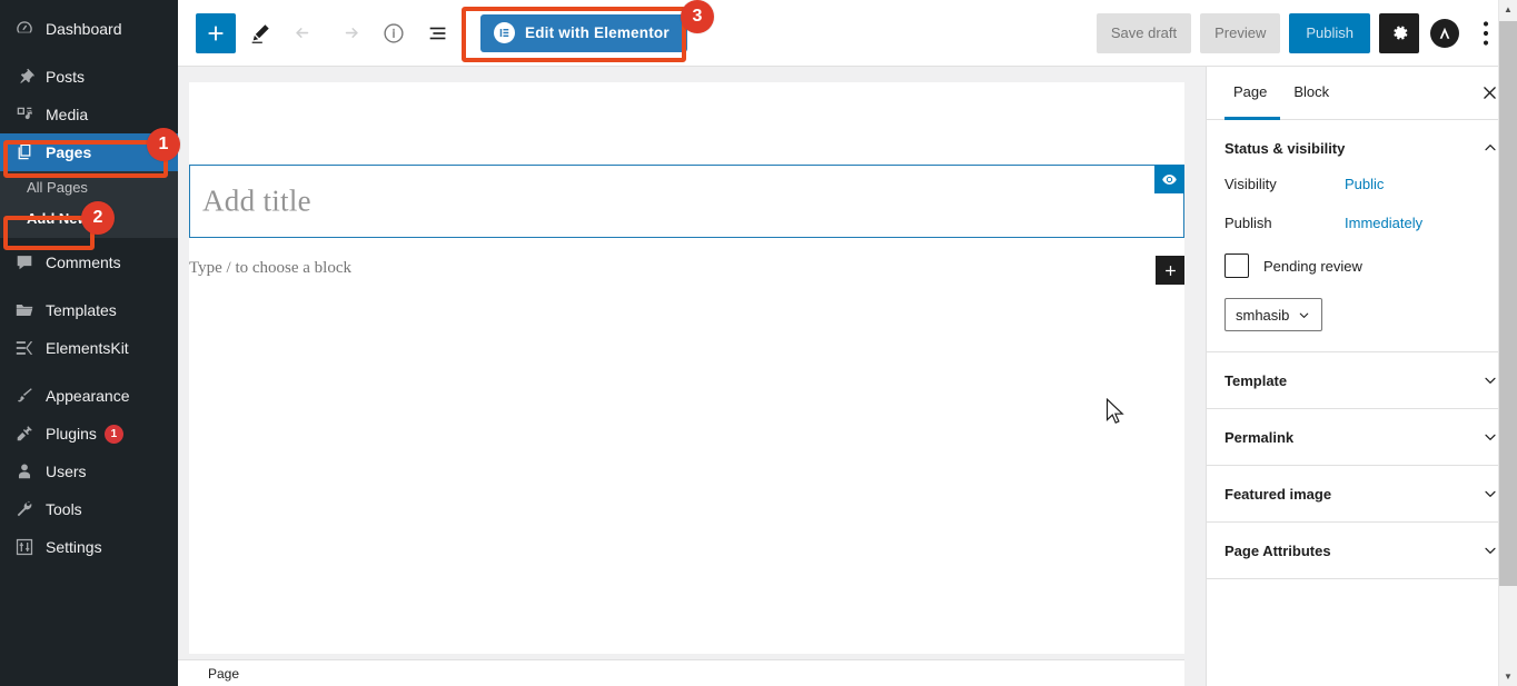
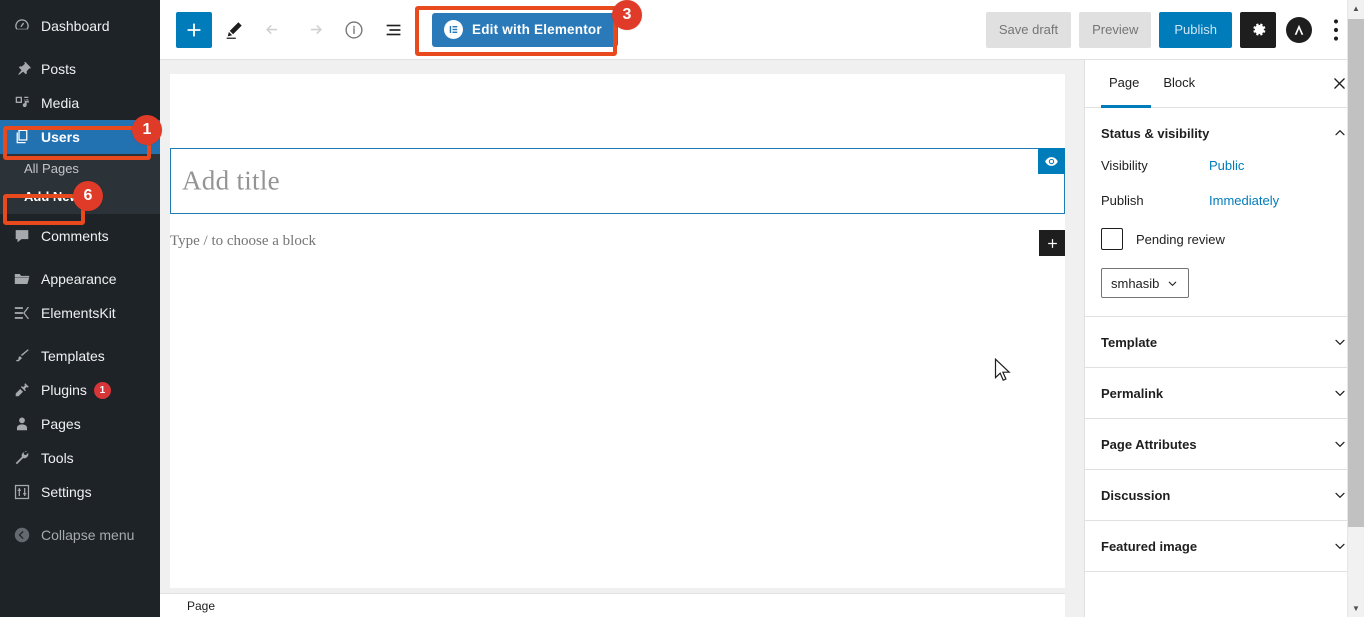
  Dashboard
  Posts
  Media
- Pages
+ Users
  All Pages
  Add Ne
  Comments
- Templates
+ Appearance
  ElementsKit
- Appearance
+ Templates
  Plugins
  1
- Users
+ Pages
  Tools
  Settings
+ Collapse menu
  Edit with Elementor
  Save draft
  Preview
  Publish
  Add title
  Type / to choose a block
  Page
  Page
  Block
  Status & visibility
  Visibility
  Public
  Publish
  Immediately
  Pending review
  smhasib
  Template
  Permalink
- Featured image
+ Page Attributes
+ Discussion
- Page Attributes
+ Featured image
  ▲
  ▼
  1
- 2
+ 6
  3
